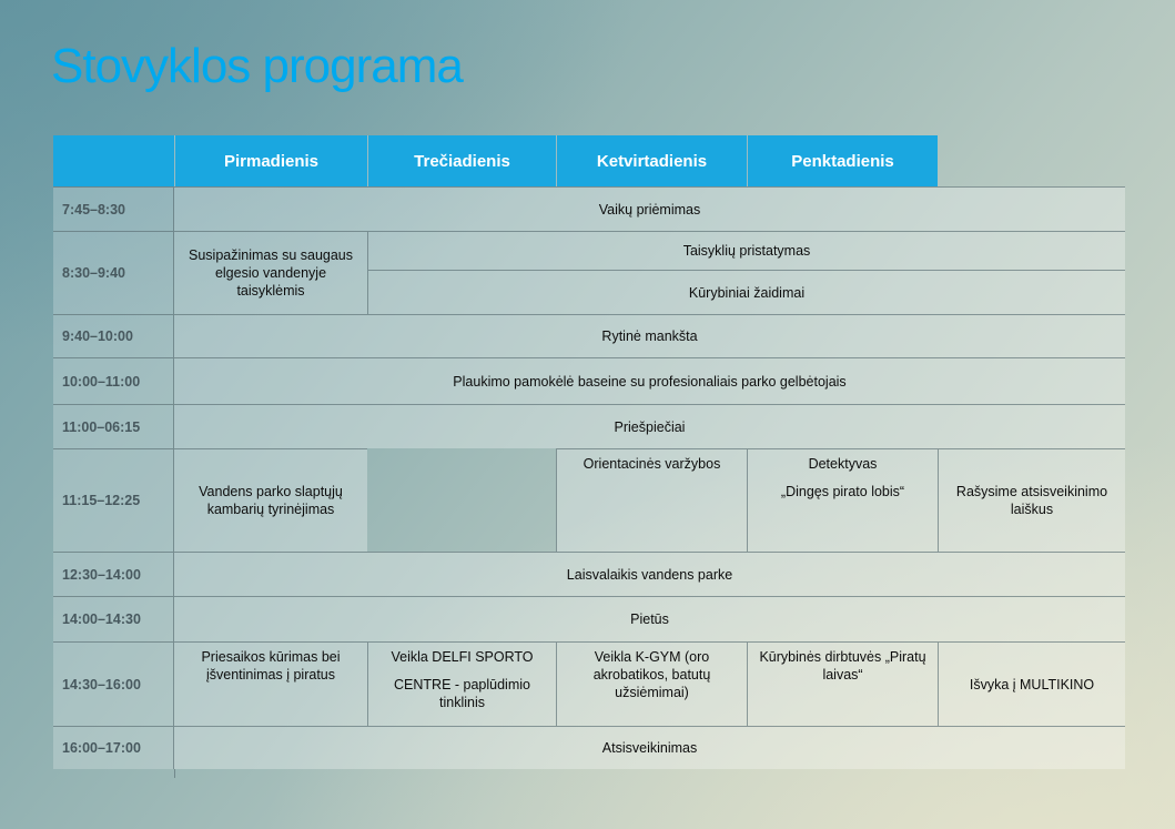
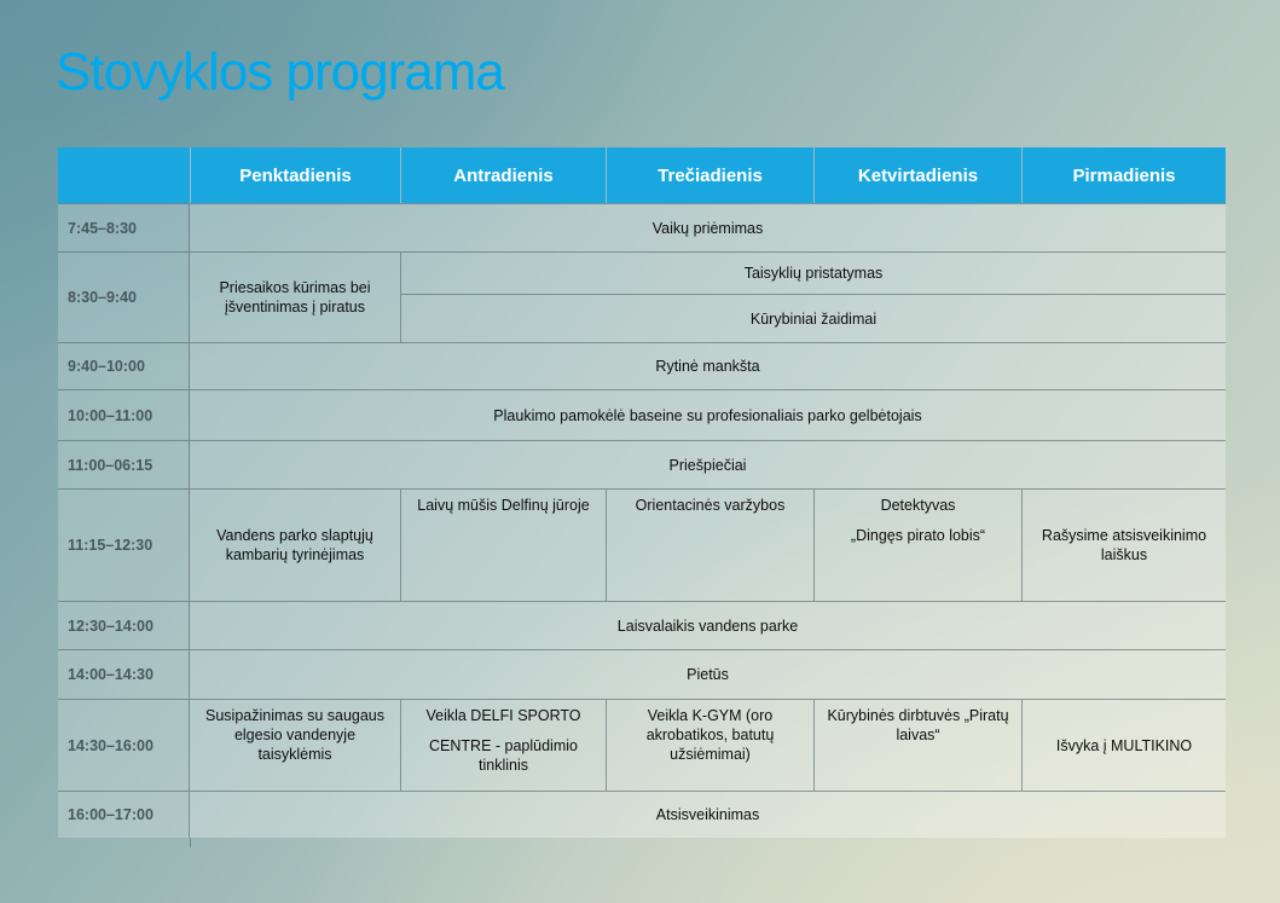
  Stovyklos programa
- Pirmadienis
+ Penktadienis
+ Antradienis
  Trečiadienis
  Ketvirtadienis
- Penktadienis
+ Pirmadienis
  7:45–8:30
  Vaikų priėmimas
  8:30–9:40
- Susipažinimas su saugaus elgesio vandenyje taisyklėmis
+ Priesaikos kūrimas bei įšventinimas į piratus
  Taisyklių pristatymas
  Kūrybiniai žaidimai
  9:40–10:00
  Rytinė mankšta
  10:00–11:00
  Plaukimo pamokėlė baseine su profesionaliais parko gelbėtojais
  11:00–06:15
  Priešpiečiai
- 11:15–12:25
+ 11:15–12:30
  Vandens parko slaptųjų kambarių tyrinėjimas
+ Laivų mūšis Delfinų jūroje
  Orientacinės varžybos
  Detektyvas
  „Dingęs pirato lobis“
  Rašysime atsisveikinimo laiškus
  12:30–14:00
  Laisvalaikis vandens parke
  14:00–14:30
  Pietūs
  14:30–16:00
- Priesaikos kūrimas bei įšventinimas į piratus
+ Susipažinimas su saugaus elgesio vandenyje taisyklėmis
  Veikla DELFI SPORTO
  CENTRE - paplūdimio tinklinis
  Veikla K-GYM (oro akrobatikos, batutų užsiėmimai)
  Kūrybinės dirbtuvės „Piratų laivas“
  Išvyka į MULTIKINO
  16:00–17:00
  Atsisveikinimas
